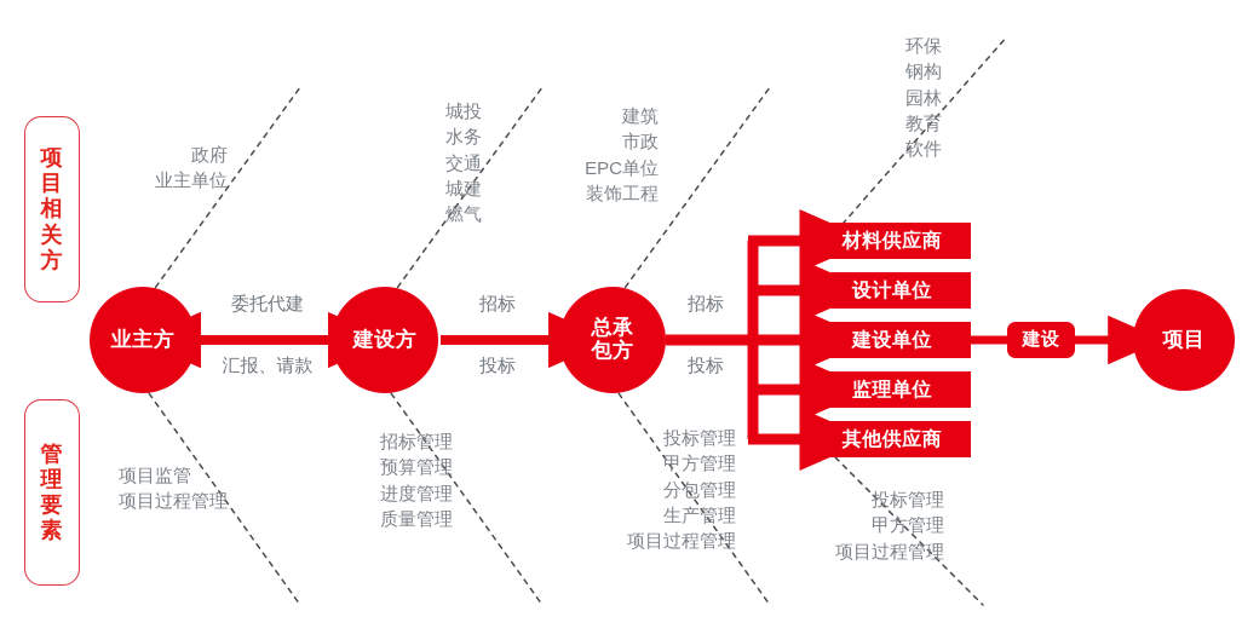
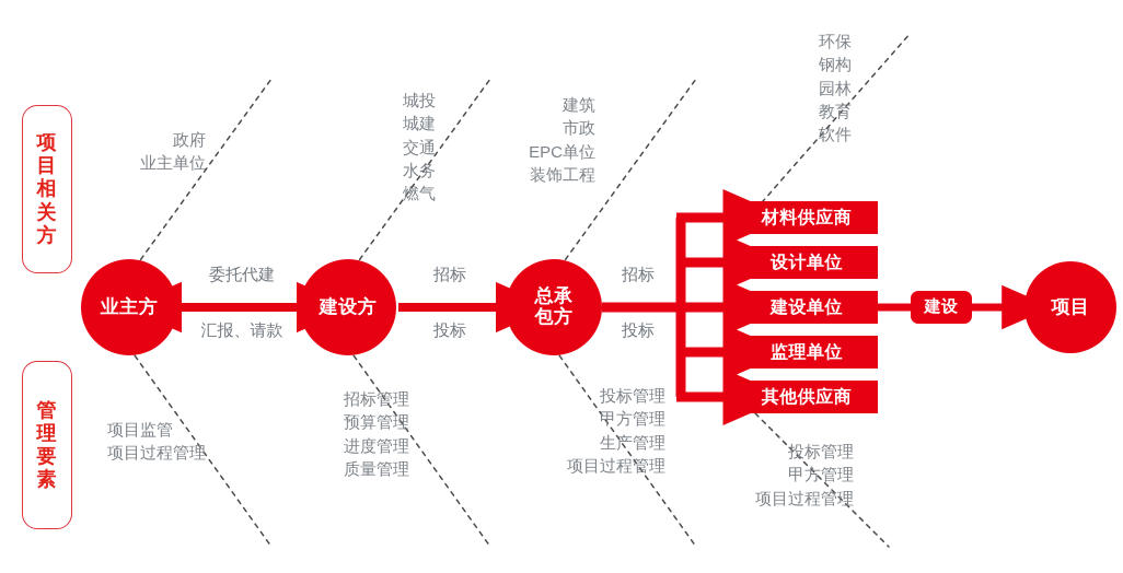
  项目相关方
  管理要素
  业主方
  建设方
  总承包方
  项目
  材料供应商
  设计单位
  建设单位
  监理单位
  其他供应商
  建设
  委托代建
  汇报、请款
  招标
  投标
  招标
  投标
  政府
  业主单位
  城投
- 水务
+ 城建
  交通
- 城建
+ 水务
  燃气
  建筑
  市政
  EPC单位
  装饰工程
  环保
  钢构
  园林
  教育
  软件
  项目监管
  项目过程管理
  招标管理
  预算管理
  进度管理
  质量管理
  投标管理
  甲方管理
- 分包管理
  生产管理
  项目过程管理
  投标管理
  甲方管理
  项目过程管理
